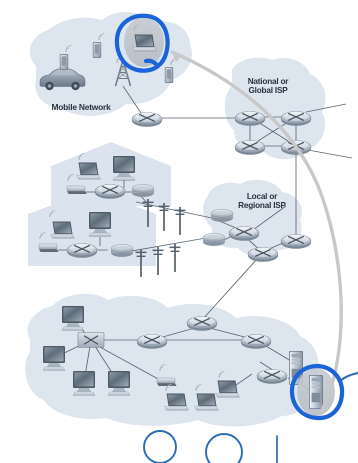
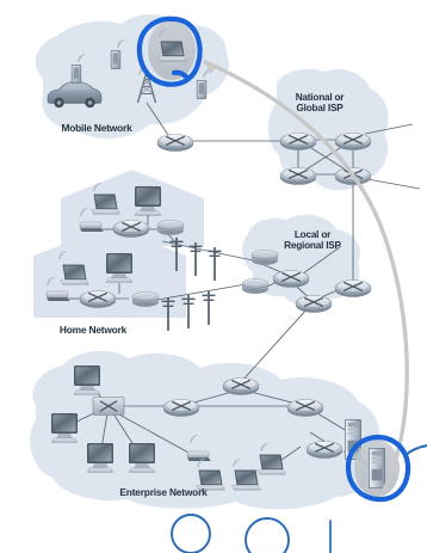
  Mobile Network
  National or
  Global ISP
  Local or
  Regional ISP
+ Home Network
+ Enterprise Network
